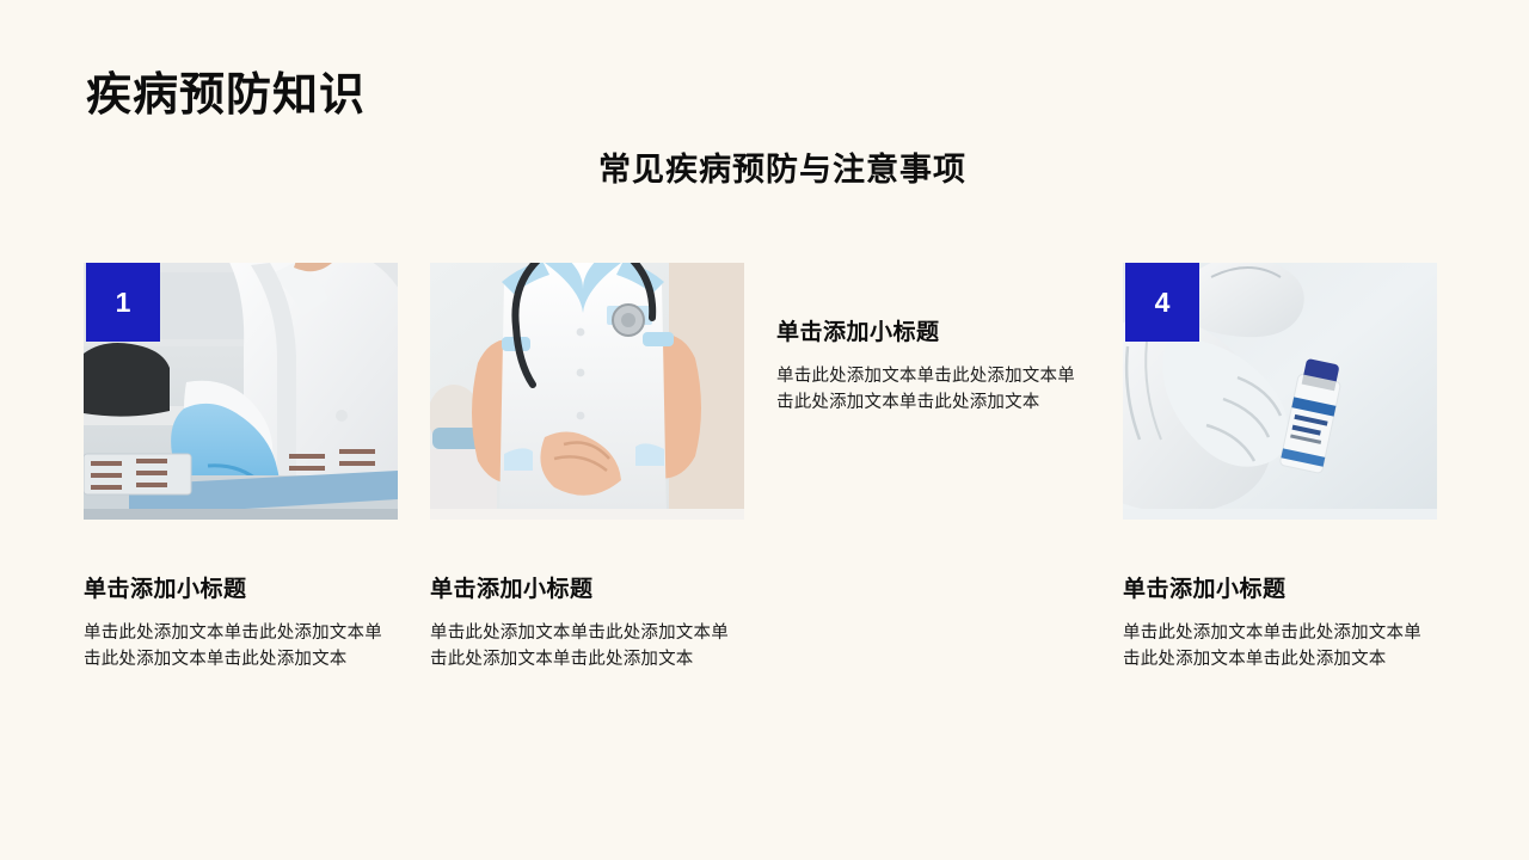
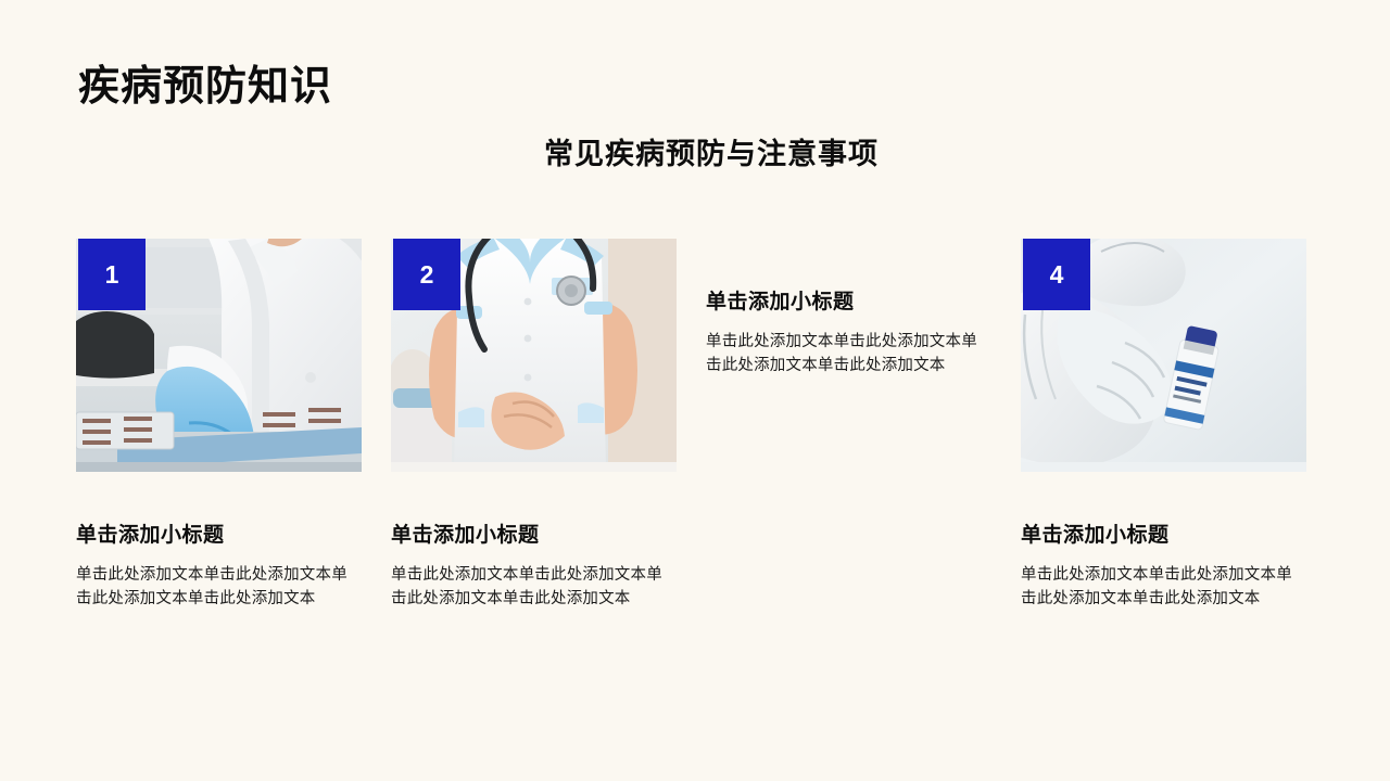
  疾病预防知识
  常见疾病预防与注意事项
  1
  单击添加小标题
  单击此处添加文本单击此处添加文本单击此处添加文本单击此处添加文本
+ 2
  单击添加小标题
  单击此处添加文本单击此处添加文本单击此处添加文本单击此处添加文本
  单击添加小标题
  单击此处添加文本单击此处添加文本单击此处添加文本单击此处添加文本
  4
  单击添加小标题
  单击此处添加文本单击此处添加文本单击此处添加文本单击此处添加文本
